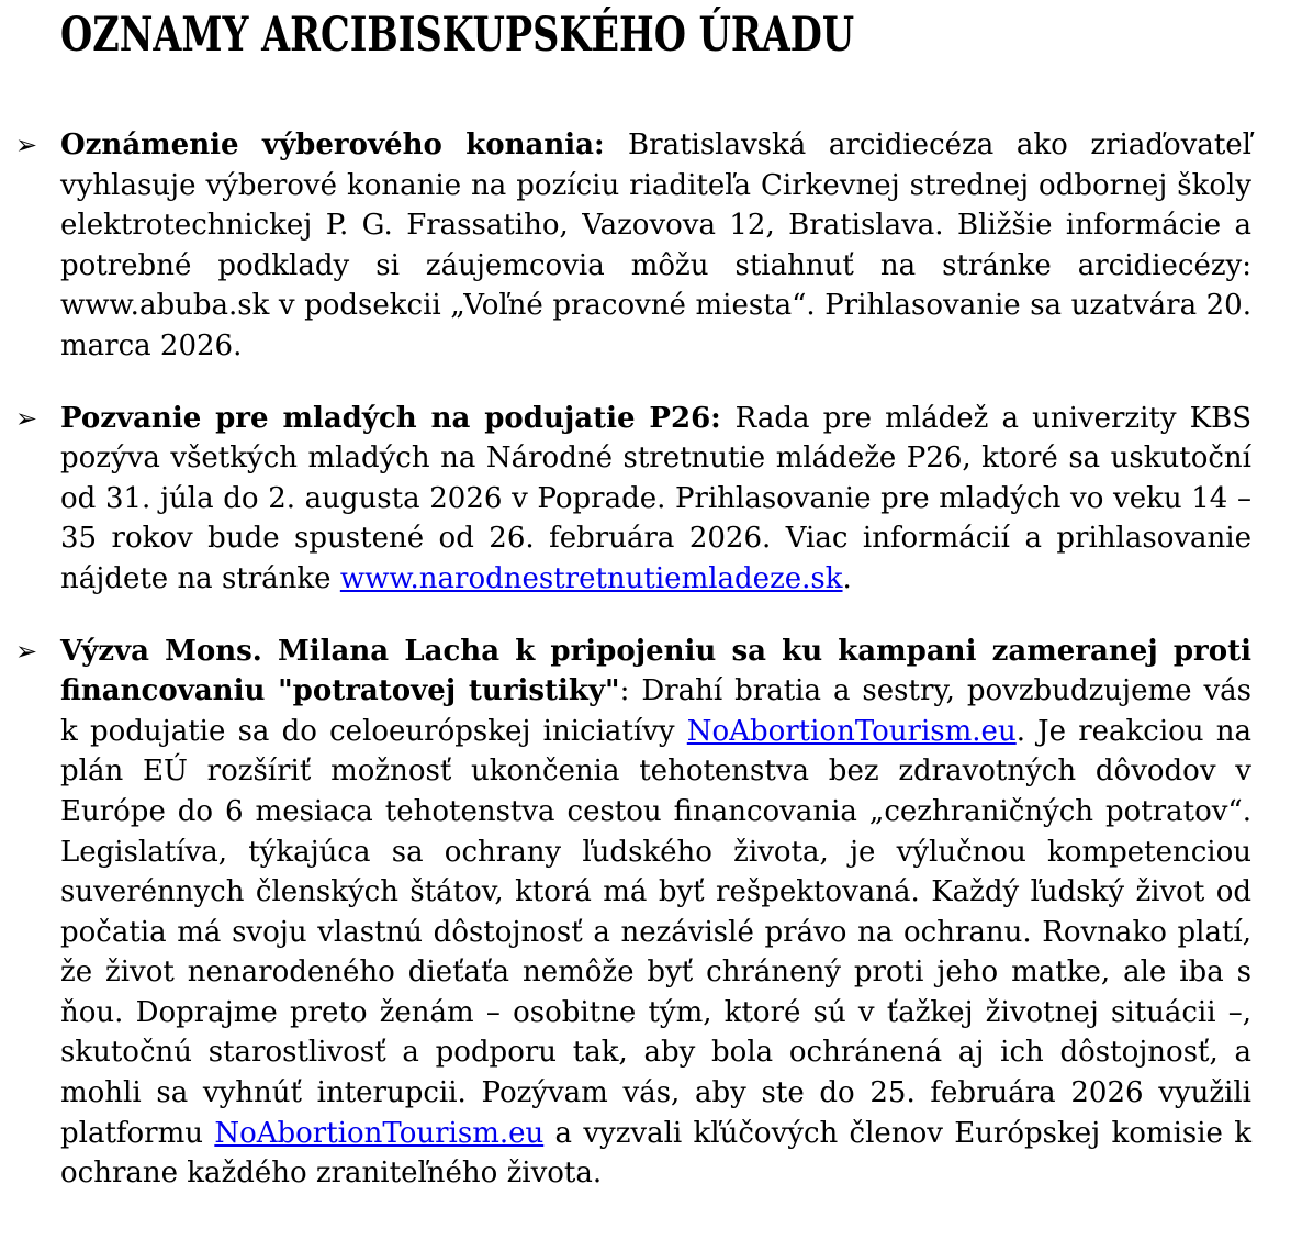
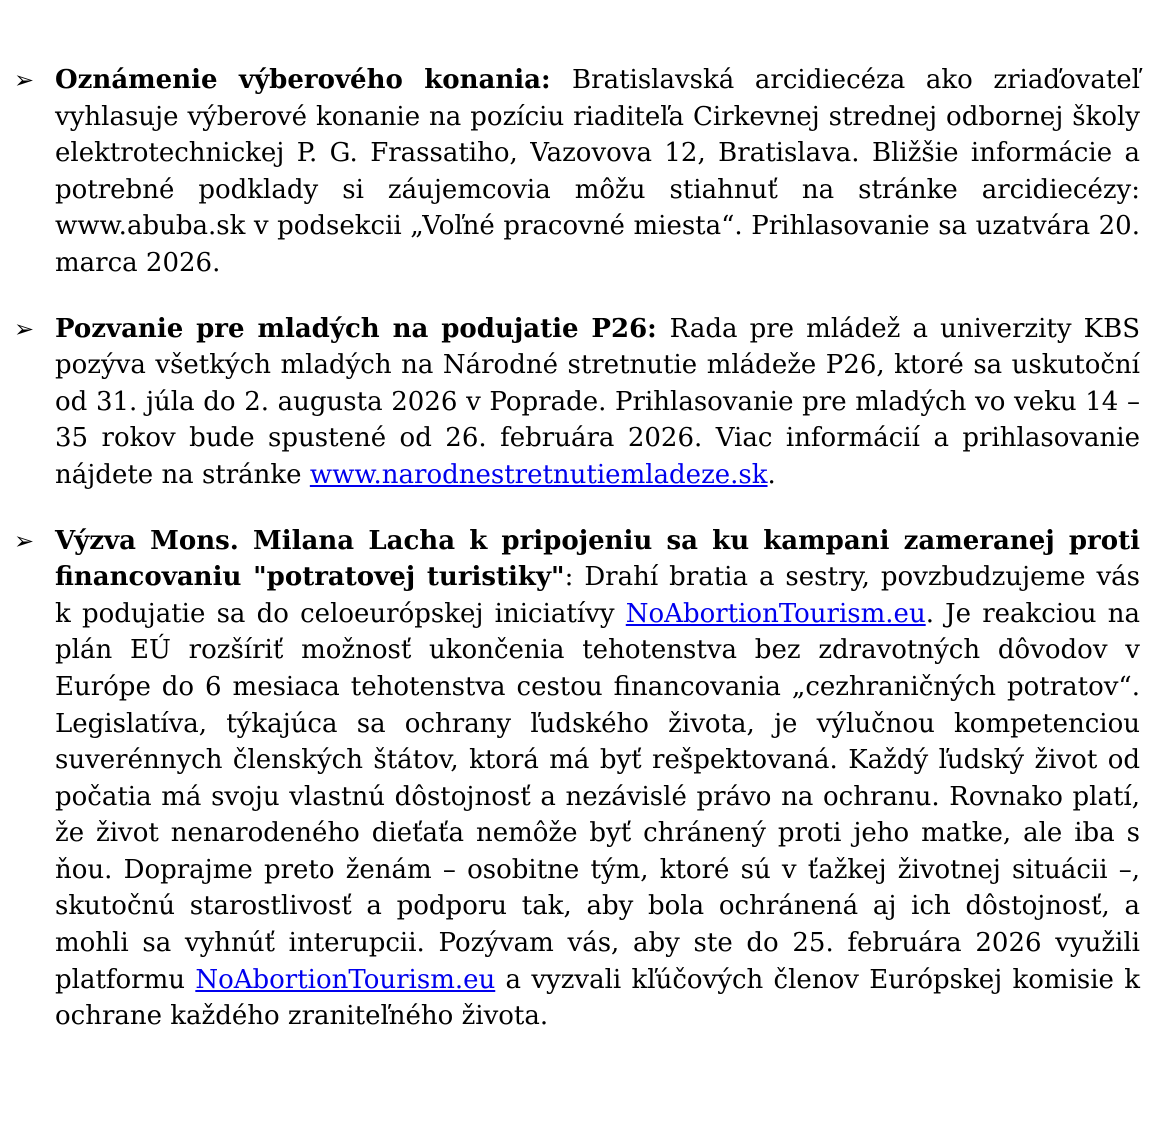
- OZNAMY ARCIBISKUPSKÉHO ÚRADU
  ➢
  Oznámenie výberového konania: Bratislavská arcidiecéza ako zriaďovateľ vyhlasuje výberové konanie na pozíciu riaditeľa Cirkevnej strednej odbornej školy elektrotechnickej P. G. Frassatiho, Vazovova 12, Bratislava. Bližšie informácie a potrebné podklady si záujemcovia môžu stiahnuť na stránke arcidiecézy: www.abuba.sk v podsekcii „Voľné pracovné miesta“. Prihlasovanie sa uzatvára 20. marca 2026.
  ➢
  Pozvanie pre mladých na podujatie P26: Rada pre mládež a univerzity KBS pozýva všetkých mladých na Národné stretnutie mládeže P26, ktoré sa uskutoční od 31. júla do 2. augusta 2026 v Poprade. Prihlasovanie pre mladých vo veku 14 – 35 rokov bude spustené od 26. februára 2026. Viac informácií a prihlasovanie nájdete na stránke www.narodnestretnutiemladeze.sk.
  ➢
  Výzva Mons. Milana Lacha k pripojeniu sa ku kampani zameranej proti financovaniu "potratovej turistiky": Drahí bratia a sestry, povzbudzujeme vás k podujatie sa do celoeurópskej iniciatívy NoAbortionTourism.eu. Je reakciou na plán EÚ rozšíriť možnosť ukončenia tehotenstva bez zdravotných dôvodov v Európe do 6 mesiaca tehotenstva cestou financovania „cezhraničných potratov“. Legislatíva, týkajúca sa ochrany ľudského života, je výlučnou kompetenciou suverénnych členských štátov, ktorá má byť rešpektovaná. Každý ľudský život od počatia má svoju vlastnú dôstojnosť a nezávislé právo na ochranu. Rovnako platí, že život nenarodeného dieťaťa nemôže byť chránený proti jeho matke, ale iba s ňou. Doprajme preto ženám – osobitne tým, ktoré sú v ťažkej životnej situácii –, skutočnú starostlivosť a podporu tak, aby bola ochránená aj ich dôstojnosť, a mohli sa vyhnúť interupcii. Pozývam vás, aby ste do 25. februára 2026 využili platformu NoAbortionTourism.eu a vyzvali kľúčových členov Európskej komisie k ochrane každého zraniteľného života.
